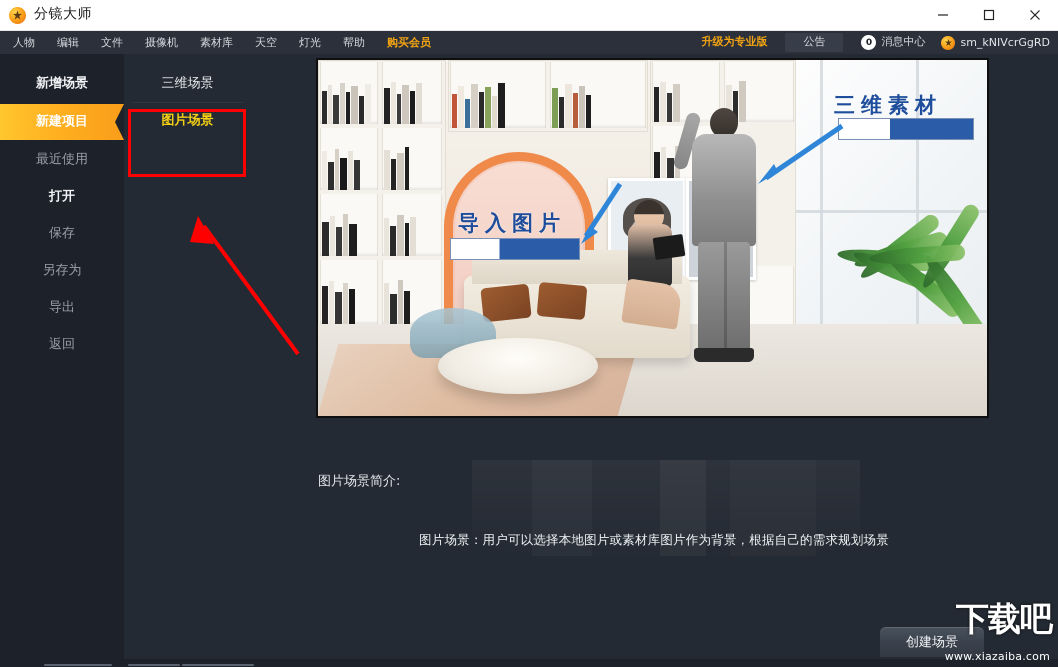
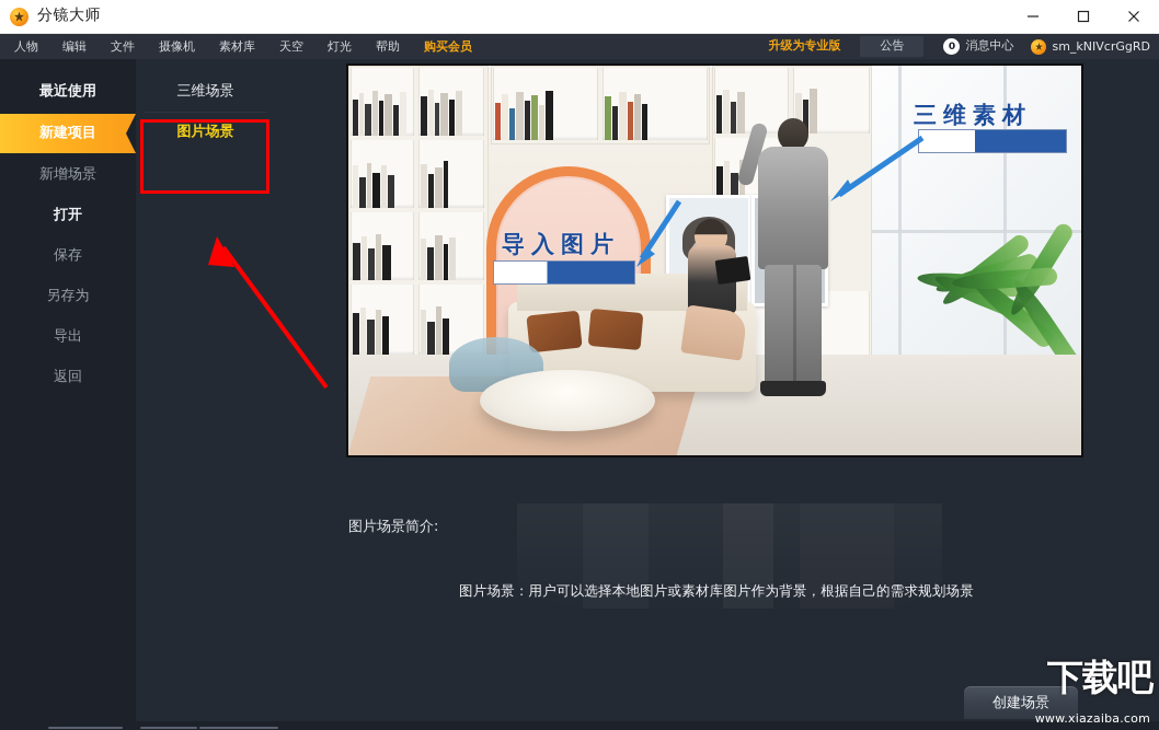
  分镜大师
  人物
  编辑
  文件
  摄像机
  素材库
  天空
  灯光
  帮助
  购买会员
  升级为专业版
  公告
  0
  消息中心
  sm_kNIVcrGgRD
- 新增场景
+ 最近使用
  新建项目
- 最近使用
+ 新增场景
  打开
  保存
  另存为
  导出
  返回
  三维场景
  图片场景
  导入图片
  三维素材
  图片场景简介:
  图片场景：用户可以选择本地图片或素材库图片作为背景，根据自己的需求规划场景
  创建场景
  下载吧
  www.xiazaiba.com
